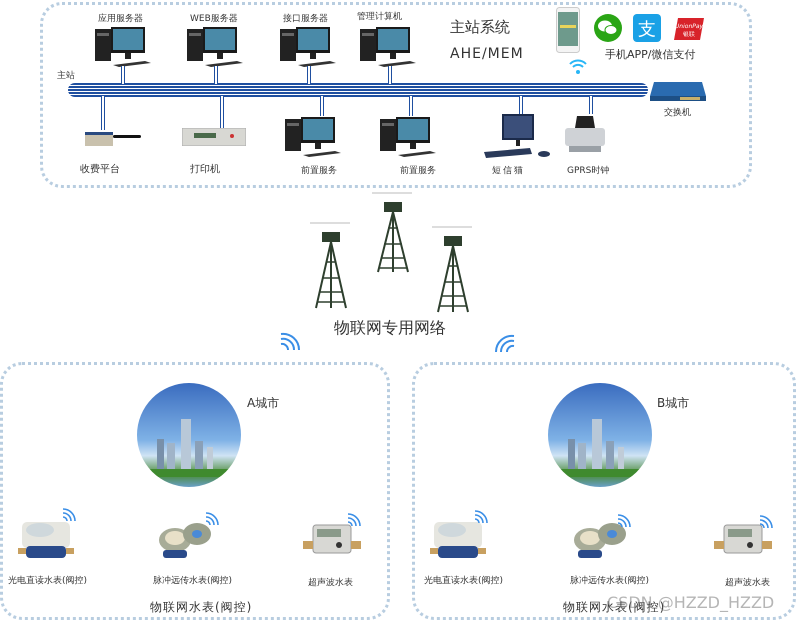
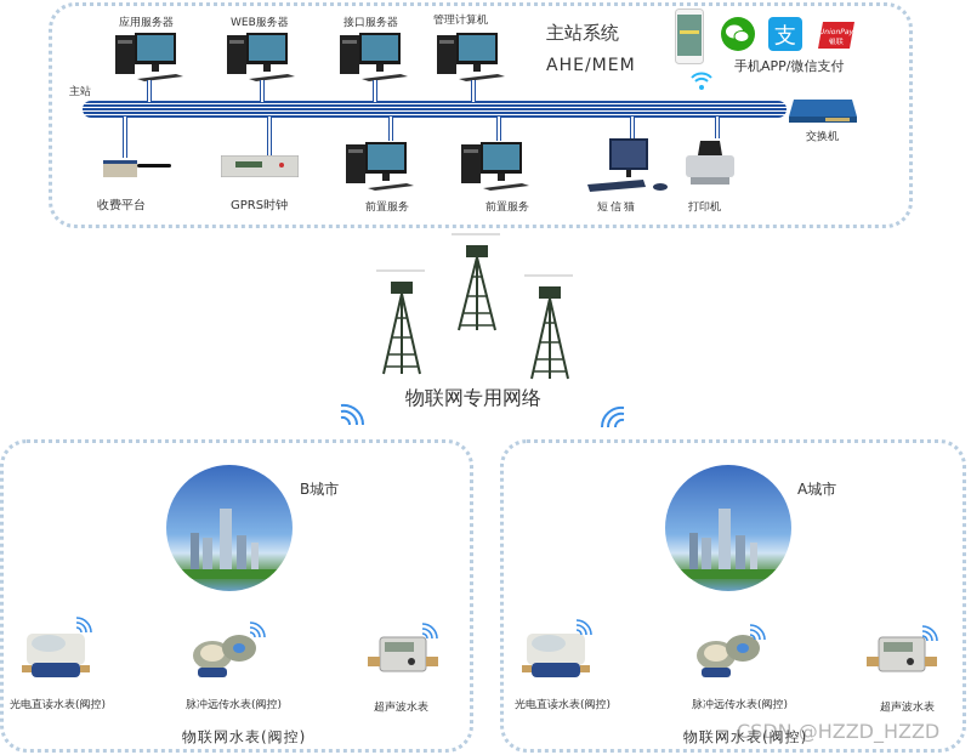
  主站
  应用服务器
  WEB服务器
  接口服务器
  管理计算机
  主站系统
  AHE/MEM
  支
  手机APP/微信支付
  交换机
  收费平台
- 打印机
+ GPRS时钟
  前置服务
  前置服务
  短信猫
- GPRS时钟
+ 打印机
  物联网专用网络
- A城市
+ B城市
  光电直读水表(阀控)
  脉冲远传水表(阀控)
  超声波水表
  物联网水表(阀控)
- B城市
+ A城市
  光电直读水表(阀控)
  脉冲远传水表(阀控)
  超声波水表
  物联网水表(阀控)
  CSDN @HZZD_HZZD
